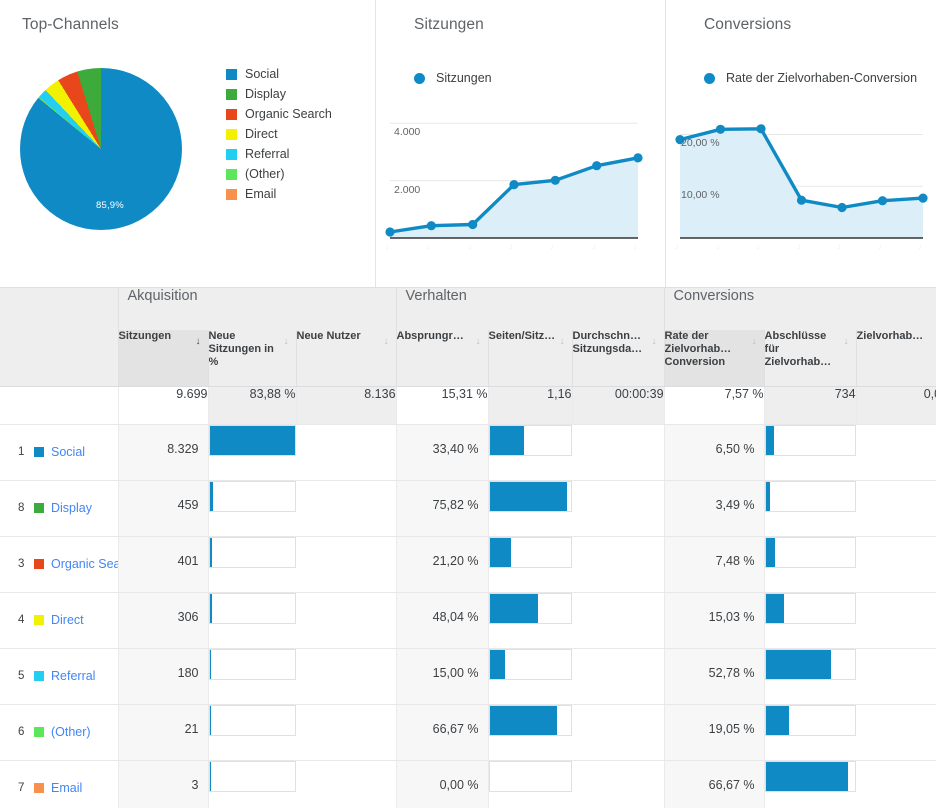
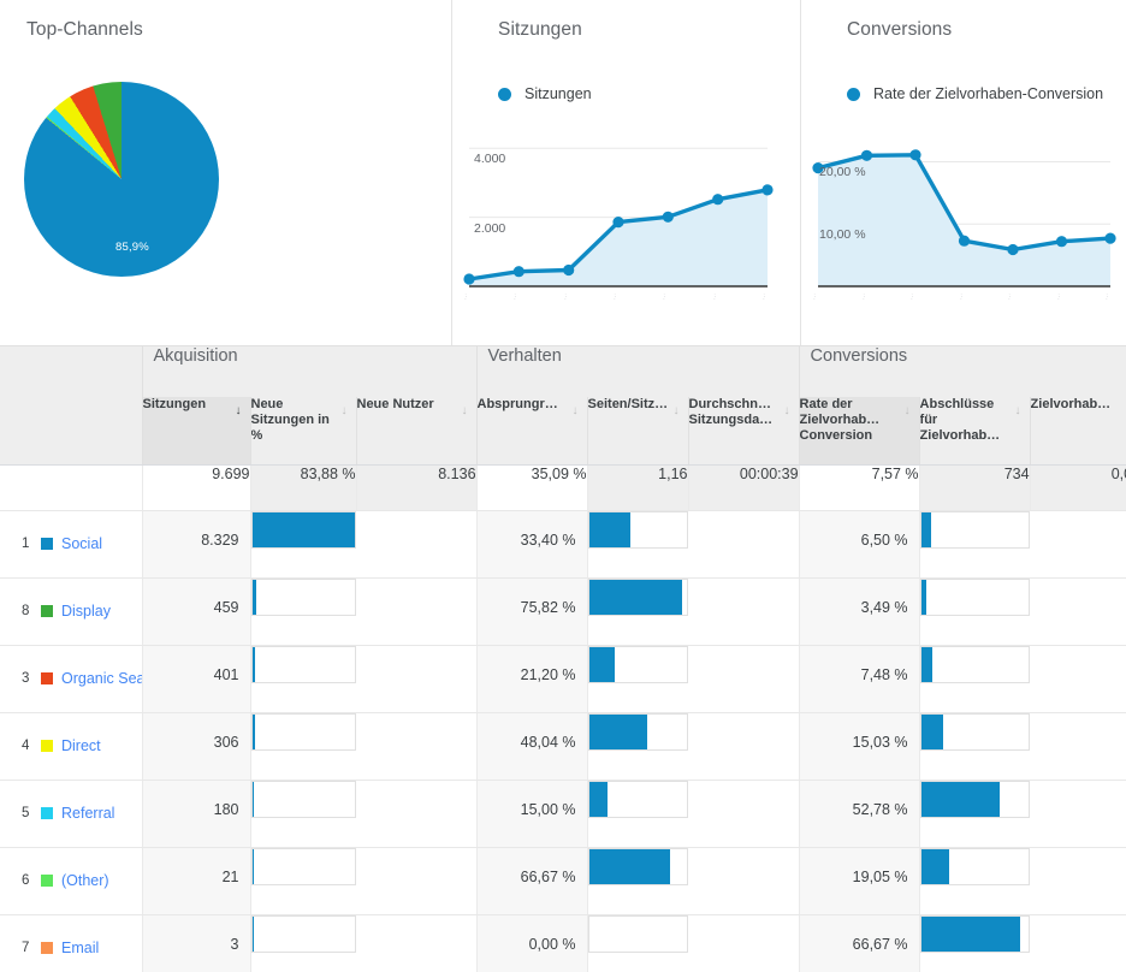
  Top-Channels
  85,9%
- Social
- Display
- Organic Search
- Direct
- Referral
- (Other)
- Email
  Sitzungen
  Sitzungen
  2.000
  4.000
  Conversions
  Rate der Zielvorhaben-Conversion
  10,00 %
  20,00 %
  	Akquisition	Verhalten	Conversions
  	Sitzungen ↓	Neue Sitzungen in %↓	Neue Nutzer ↓	Absprungr… ↓	Seiten/Sitz… ↓	Durchschn… Sitzungsda…↓	Rate der Zielvorhab… Conversion↓	Abschlüsse für Zielvorhab…↓	Zielvorhab…
- 	9.699	83,88 %	8.136	15,31 %	1,16	00:00:39	7,57 %	734	0,
+ 	9.699	83,88 %	8.136	35,09 %	1,16	00:00:39	7,57 %	734	0,
  1 Social	8.329			33,40 %			6,50 %
  8 Display	459			75,82 %			3,49 %
  3 Organic Sea	401			21,20 %			7,48 %
  4 Direct	306			48,04 %			15,03 %
  5 Referral	180			15,00 %			52,78 %
  6 (Other)	21			66,67 %			19,05 %
  7 Email	3			0,00 %			66,67 %
